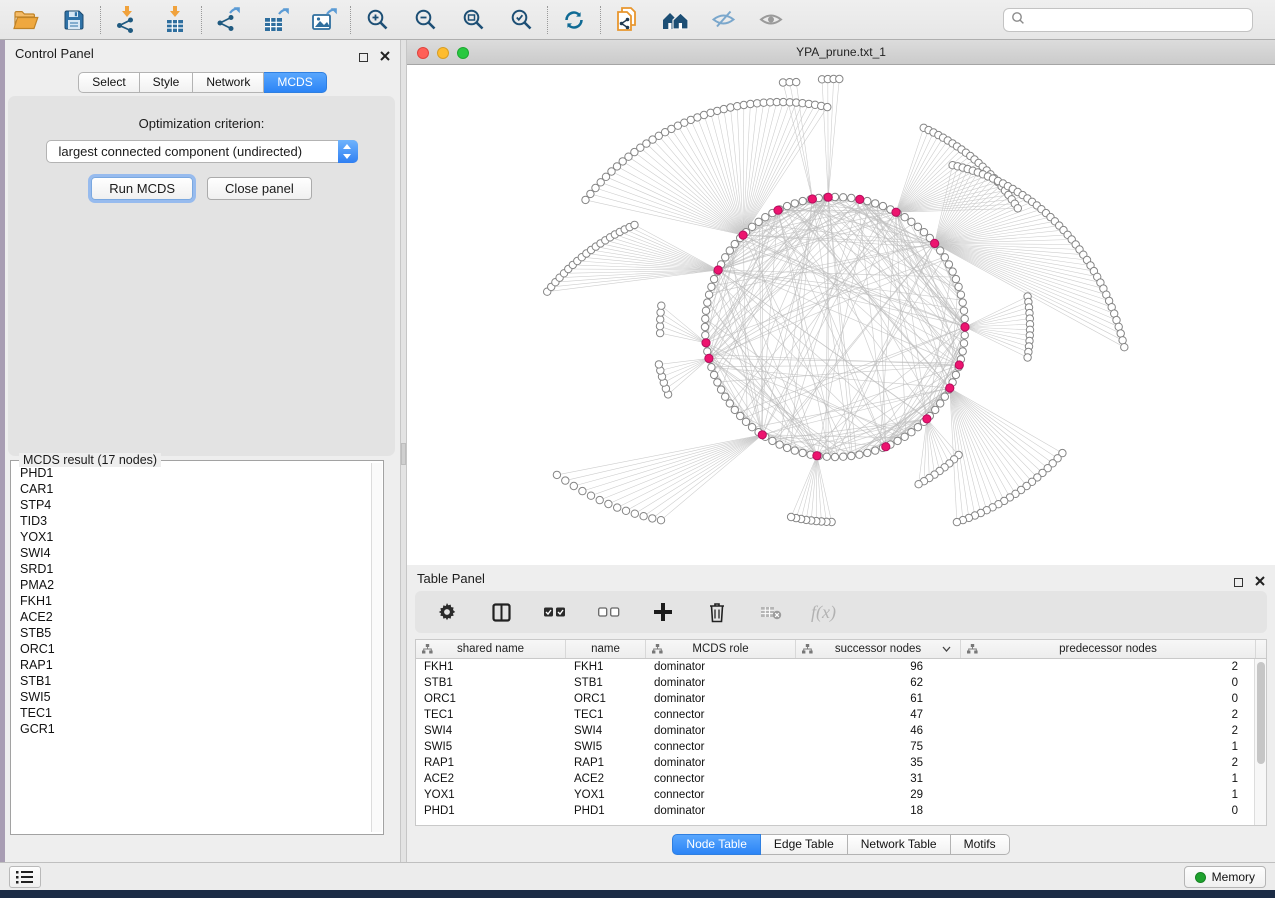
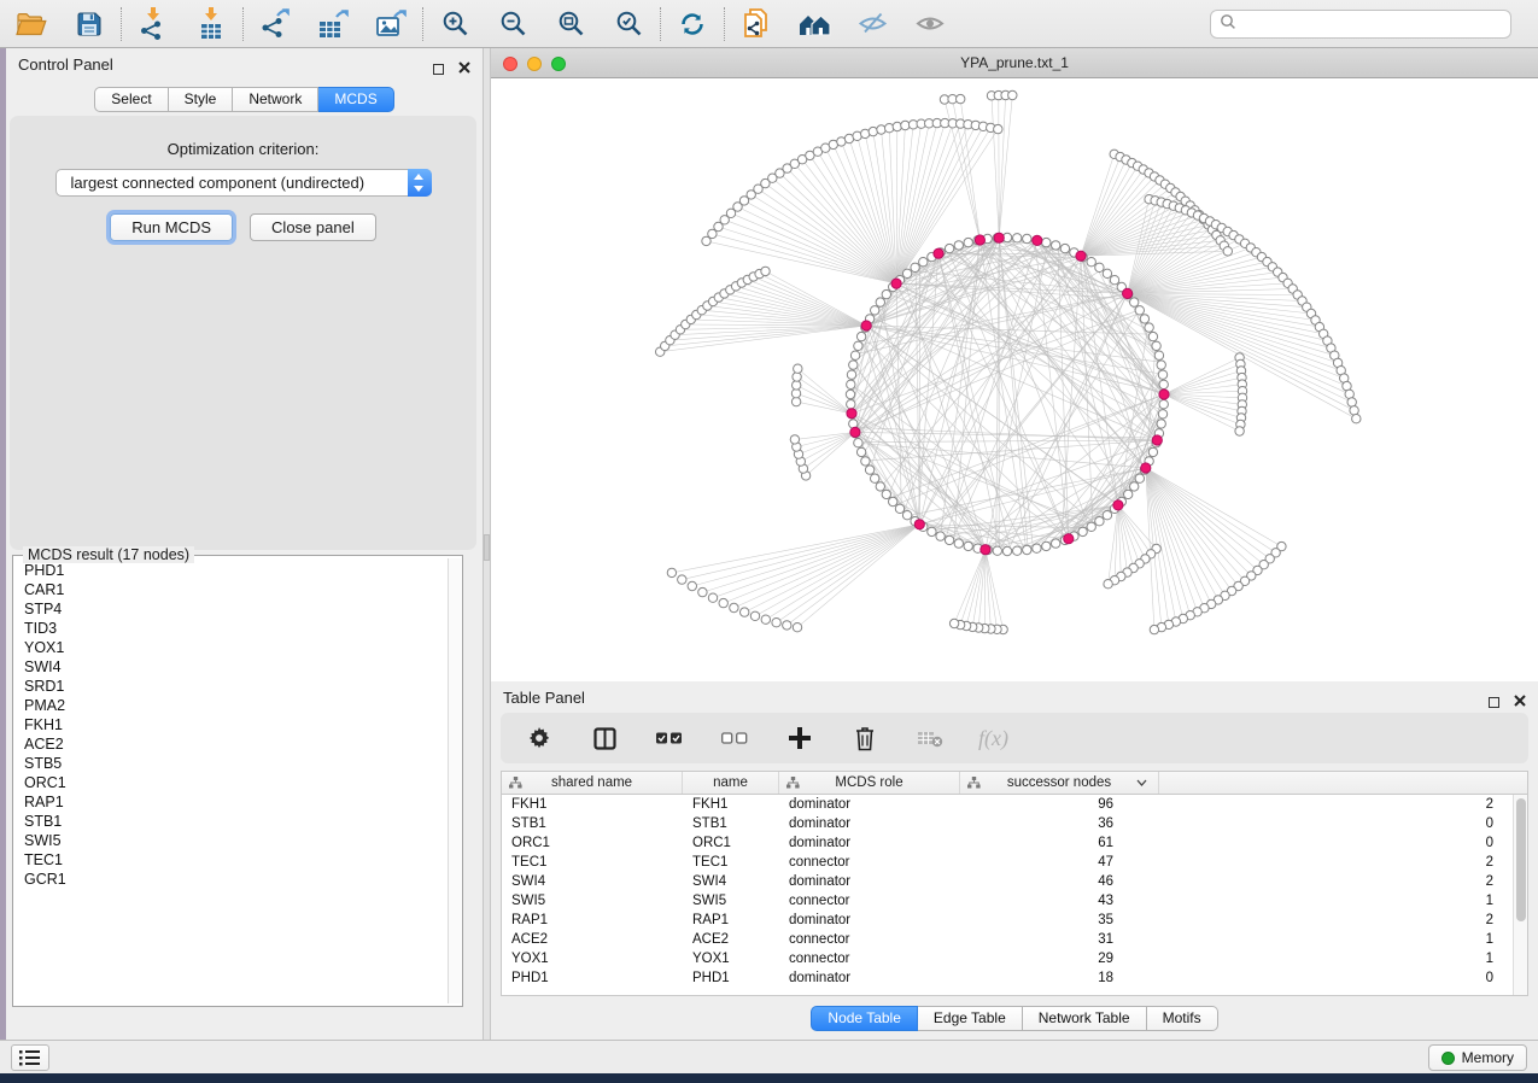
  Control Panel
  Select
  Style
  Network
  MCDS
  Optimization criterion:
  largest connected component (undirected)
  Run MCDS
  Close panel
  MCDS result (17 nodes)
  PHD1
  CAR1
  STP4
  TID3
  YOX1
  SWI4
  SRD1
  PMA2
  FKH1
  ACE2
  STB5
  ORC1
  RAP1
  STB1
  SWI5
  TEC1
  GCR1
  YPA_prune.txt_1
  Table Panel
  f(x)
  shared name
  name
  MCDS role
  successor nodes
- predecessor nodes
  FKH1
  FKH1
  dominator
  96
  2
  STB1
  STB1
  dominator
- 62
+ 36
  0
  ORC1
  ORC1
  dominator
  61
  0
  TEC1
  TEC1
  connector
  47
  2
  SWI4
  SWI4
  dominator
  46
  2
  SWI5
  SWI5
  connector
- 75
+ 43
  1
  RAP1
  RAP1
  dominator
  35
  2
  ACE2
  ACE2
  connector
  31
  1
  YOX1
  YOX1
  connector
  29
  1
  PHD1
  PHD1
  dominator
  18
  0
  Node Table
  Edge Table
  Network Table
  Motifs
  Memory
